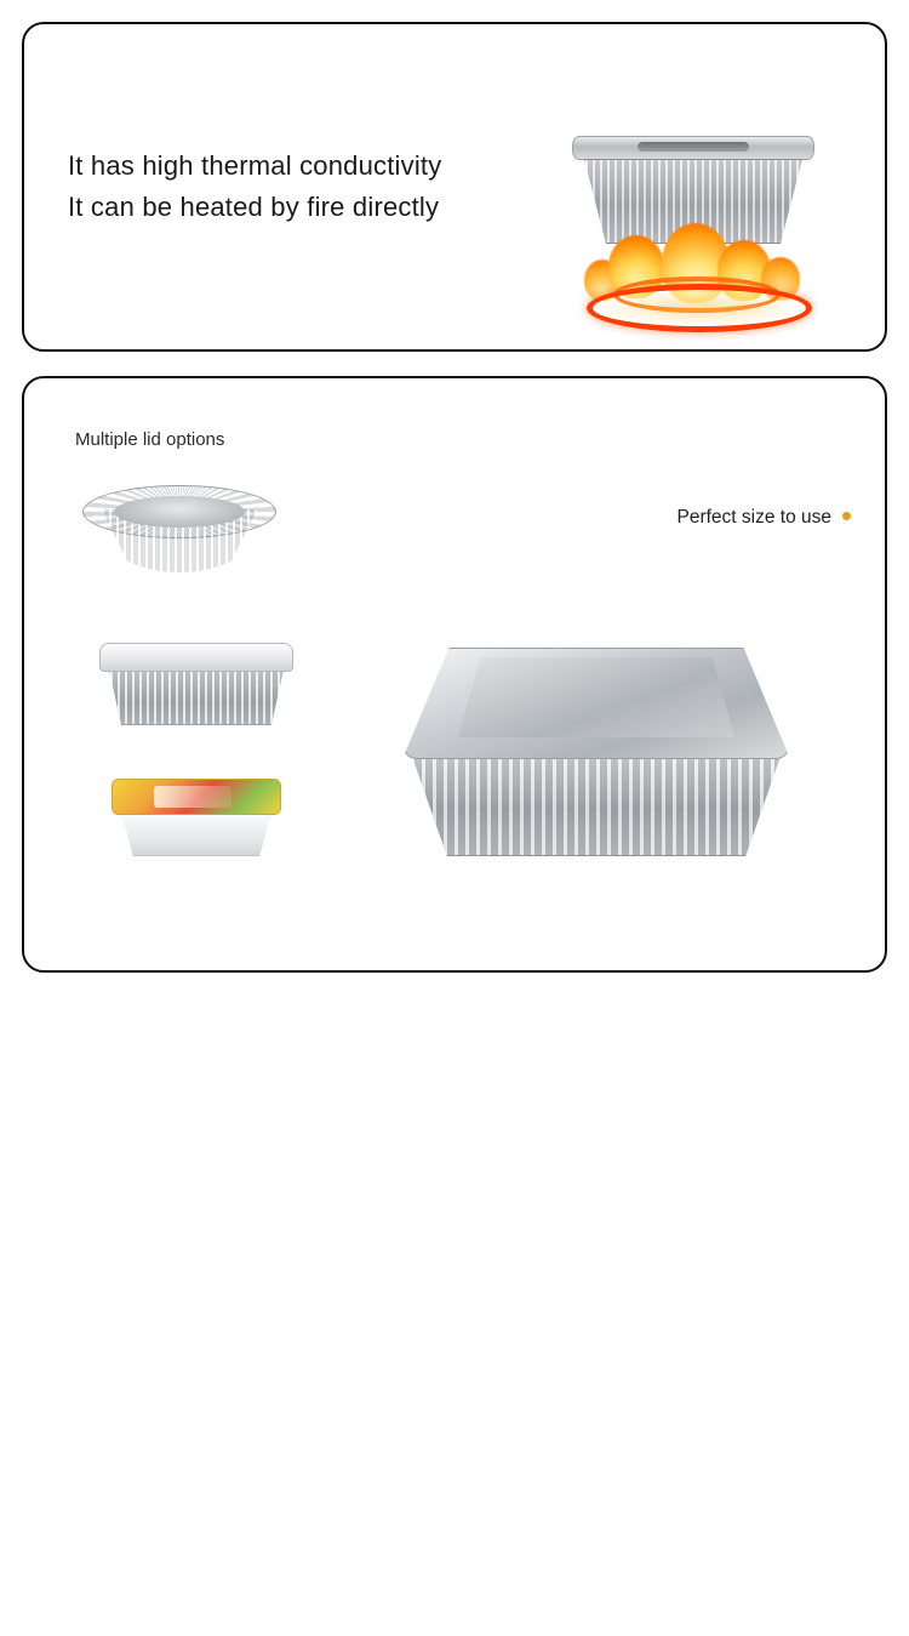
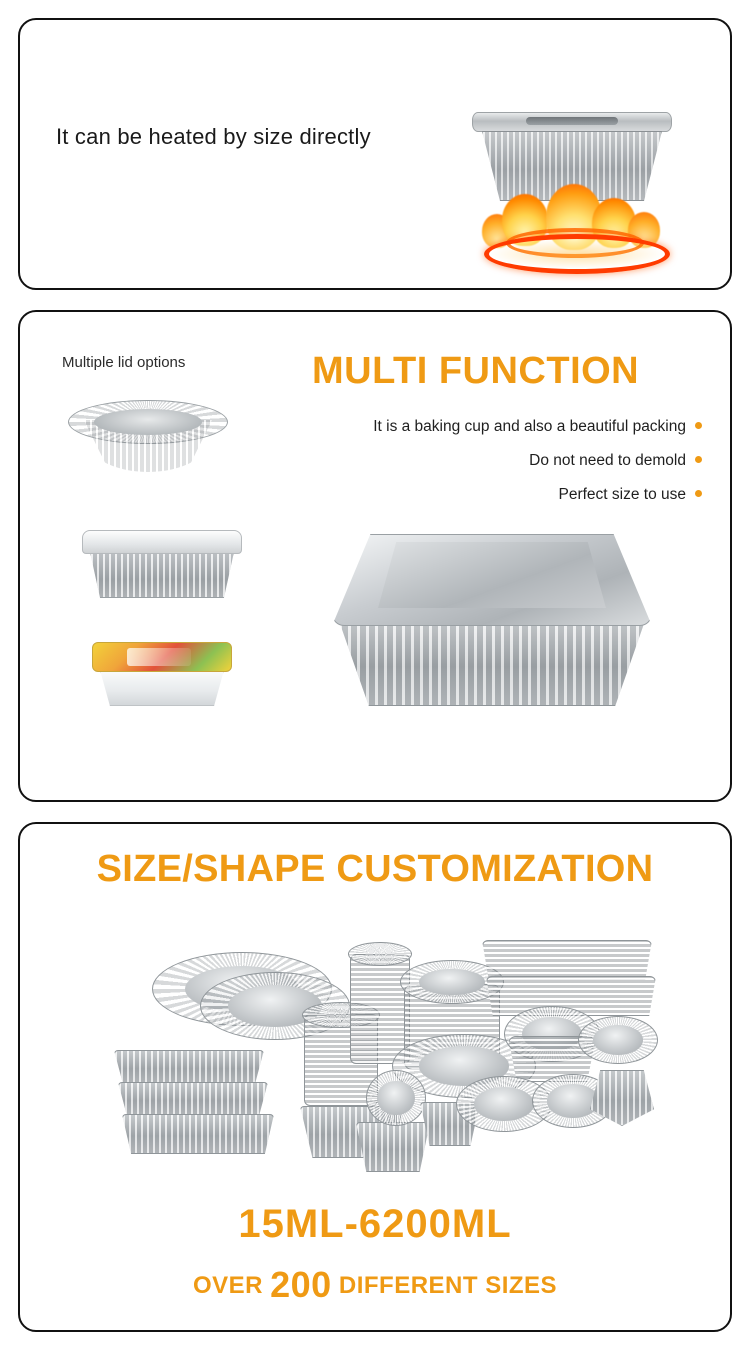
- It has high thermal conductivity
- It can be heated by fire directly
+ It can be heated by size directly
  Multiple lid options
+ MULTI FUNCTION
+ It is a baking cup and also a beautiful packing
+ Do not need to demold
  Perfect size to use
+ SIZE/SHAPE CUSTOMIZATION
+ 15ML-6200ML
+ OVER 200 DIFFERENT SIZES
